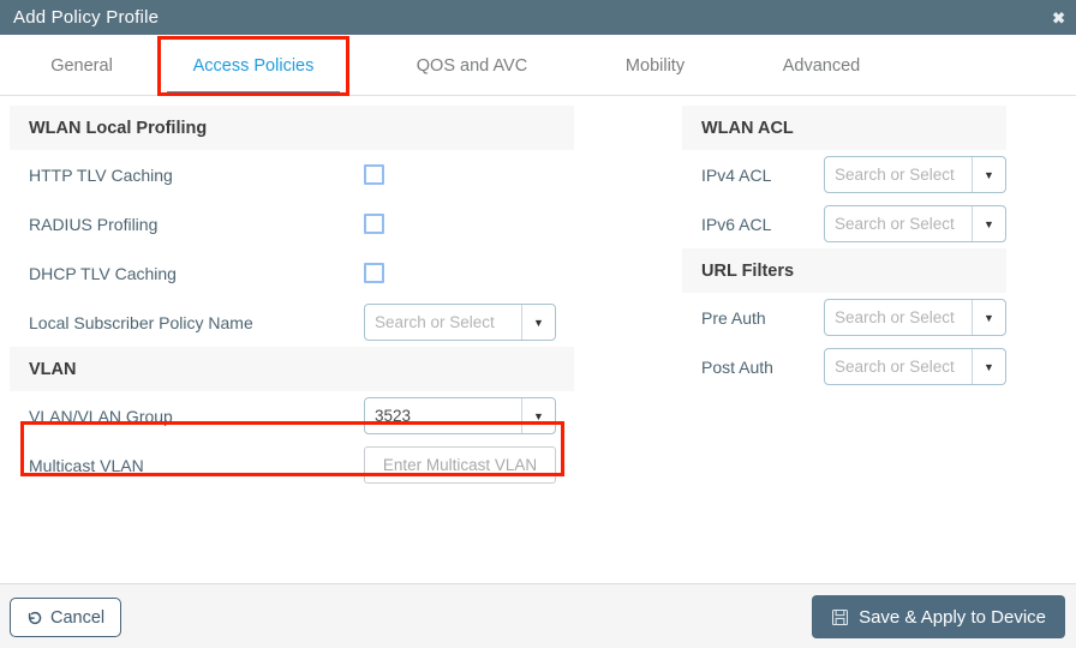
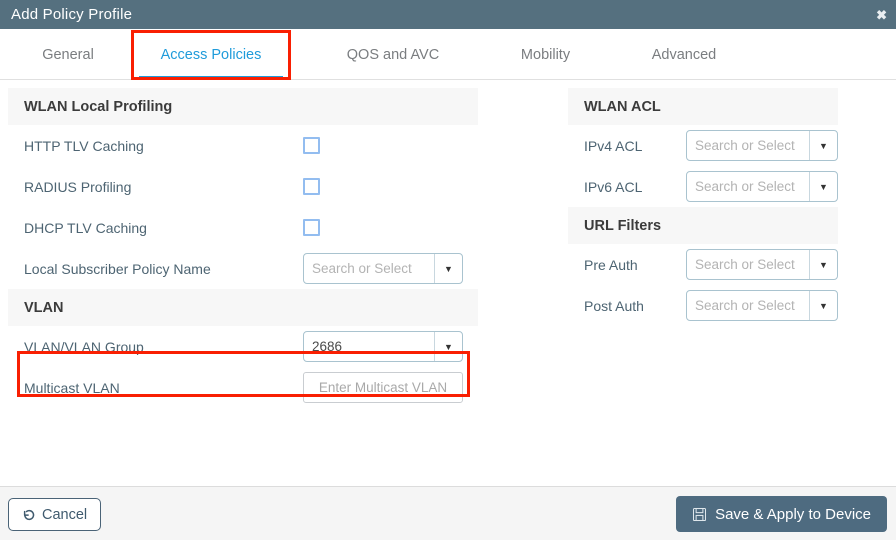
  Add Policy Profile
  ✖
  General
  Access Policies
  QOS and AVC
  Mobility
  Advanced
  WLAN Local Profiling
  HTTP TLV Caching
  RADIUS Profiling
  DHCP TLV Caching
  Local Subscriber Policy Name
  Search or Select
  ▼
  VLAN
  VLAN/VLAN Group
- 3523
+ 2686
  ▼
  Multicast VLAN
  Enter Multicast VLAN
  WLAN ACL
  IPv4 ACL
  Search or Select
  ▼
  IPv6 ACL
  Search or Select
  ▼
  URL Filters
  Pre Auth
  Search or Select
  ▼
  Post Auth
  Search or Select
  ▼
  Cancel
  Save & Apply to Device
